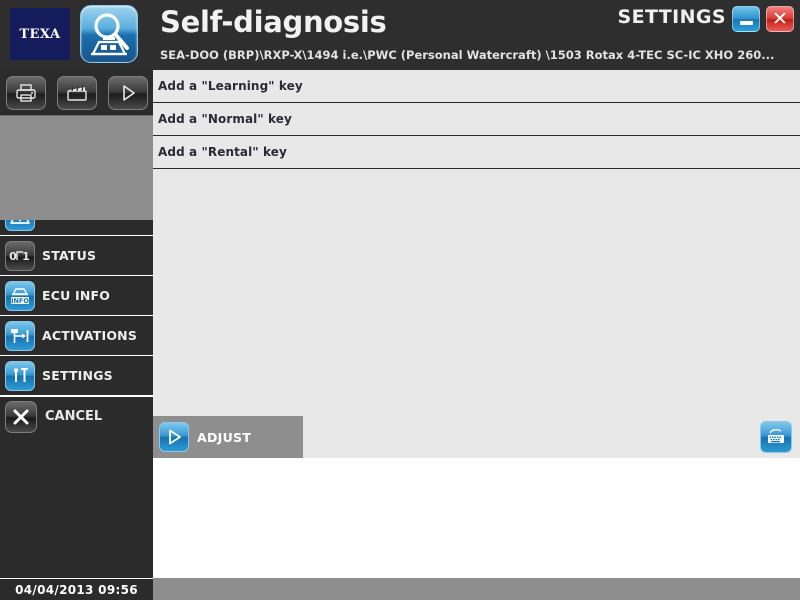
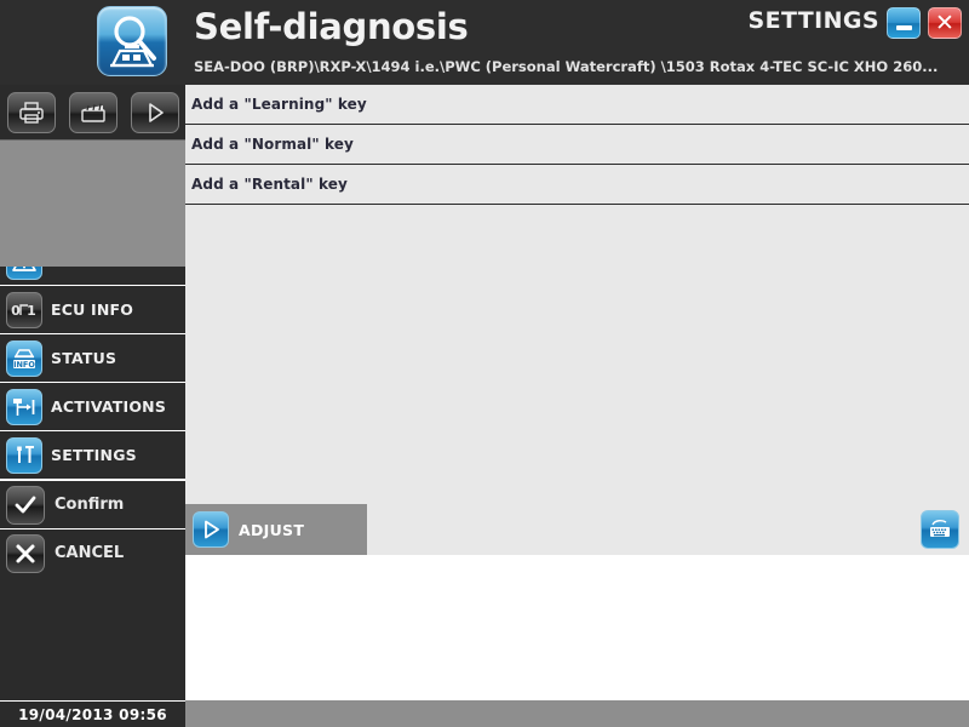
- TEXA
  Self-diagnosis
  SEA-DOO (BRP)\RXP-X\1494 i.e.\PWC (Personal Watercraft) \1503 Rotax 4-TEC SC-IC XHO 260...
  SETTINGS
  ✕
  0
  1
- STATUS
+ ECU INFO
  INFO
- ECU INFO
+ STATUS
  ACTIVATIONS
  SETTINGS
+ Confirm
  CANCEL
- 04/04/2013 09:56
+ 19/04/2013 09:56
  Add a "Learning" key
  Add a "Normal" key
  Add a "Rental" key
  ADJUST
